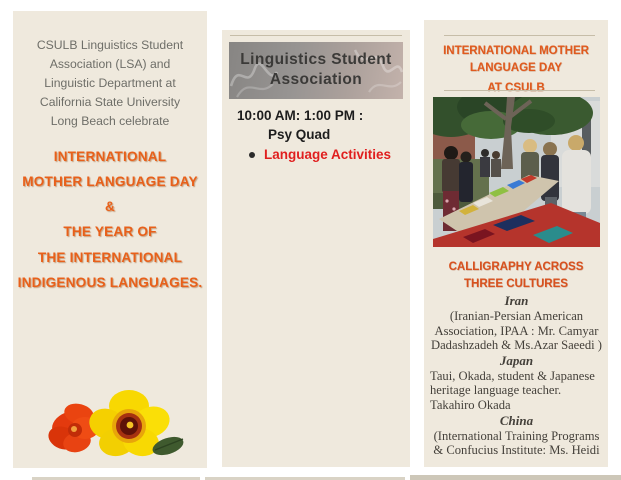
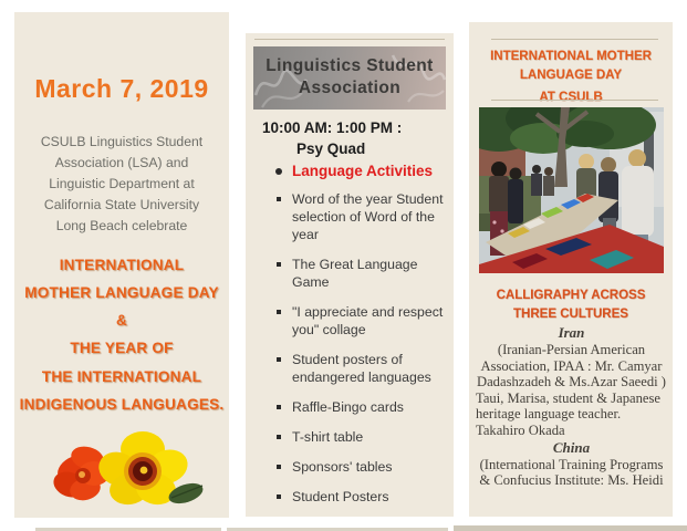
+ March 7, 2019
  CSULB Linguistics Student Association (LSA) and Linguistic Department at California State University Long Beach celebrate
  INTERNATIONAL
  MOTHER LANGUAGE DAY
  &
  THE YEAR OF
  THE INTERNATIONAL
  INDIGENOUS LANGUAGES.
  Linguistics Student Association
  10:00 AM: 1:00 PM :
  Psy Quad
  Language Activities
+ Word of the year Student selection of Word of the year
+ The Great Language Game
+ "I appreciate and respect you" collage
+ Student posters of endangered languages
+ Raffle-Bingo cards
+ T-shirt table
+ Sponsors' tables
+ Student Posters
  INTERNATIONAL MOTHER
  LANGUAGE DAY
  AT CSULB
  CALLIGRAPHY ACROSS THREE CULTURES
  Iran
  (Iranian-Persian American Association, IPAA : Mr. Camyar Dadashzadeh & Ms.Azar Saeedi )
- Japan
- Taui, Okada, student & Japanese heritage language teacher. Takahiro Okada
+ Taui, Marisa, student & Japanese heritage language teacher. Takahiro Okada
  China
  (International Training Programs & Confucius Institute: Ms. Heidi
